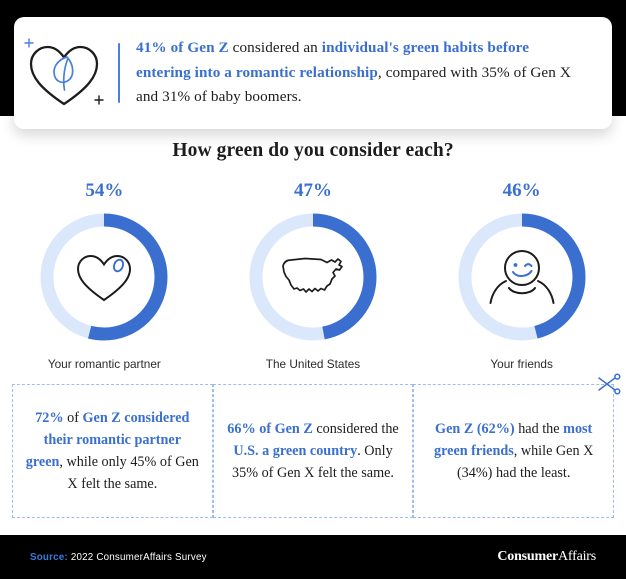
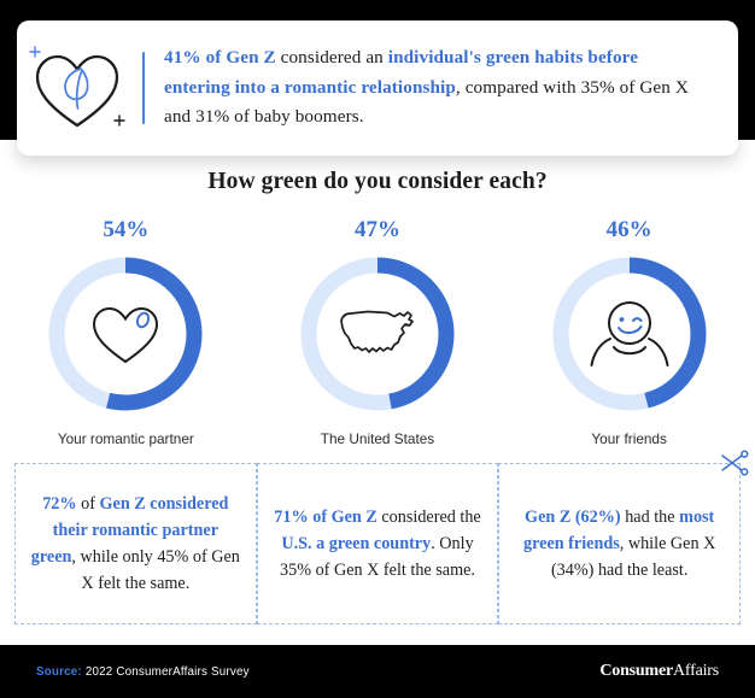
  41% of Gen Z considered an individual's green habits before entering into a romantic relationship, compared with 35% of Gen X and 31% of baby boomers.
  How green do you consider each?
  54%
  Your romantic partner
  47%
  The United States
  46%
  Your friends
  72% of Gen Z considered their romantic partner green, while only 45% of Gen X felt the same.
- 66% of Gen Z considered the U.S. a green country. Only 35% of Gen X felt the same.
+ 71% of Gen Z considered the U.S. a green country. Only 35% of Gen X felt the same.
  Gen Z (62%) had the most green friends, while Gen X (34%) had the least.
  Source: 2022 ConsumerAffairs Survey
  ConsumerAffairs
